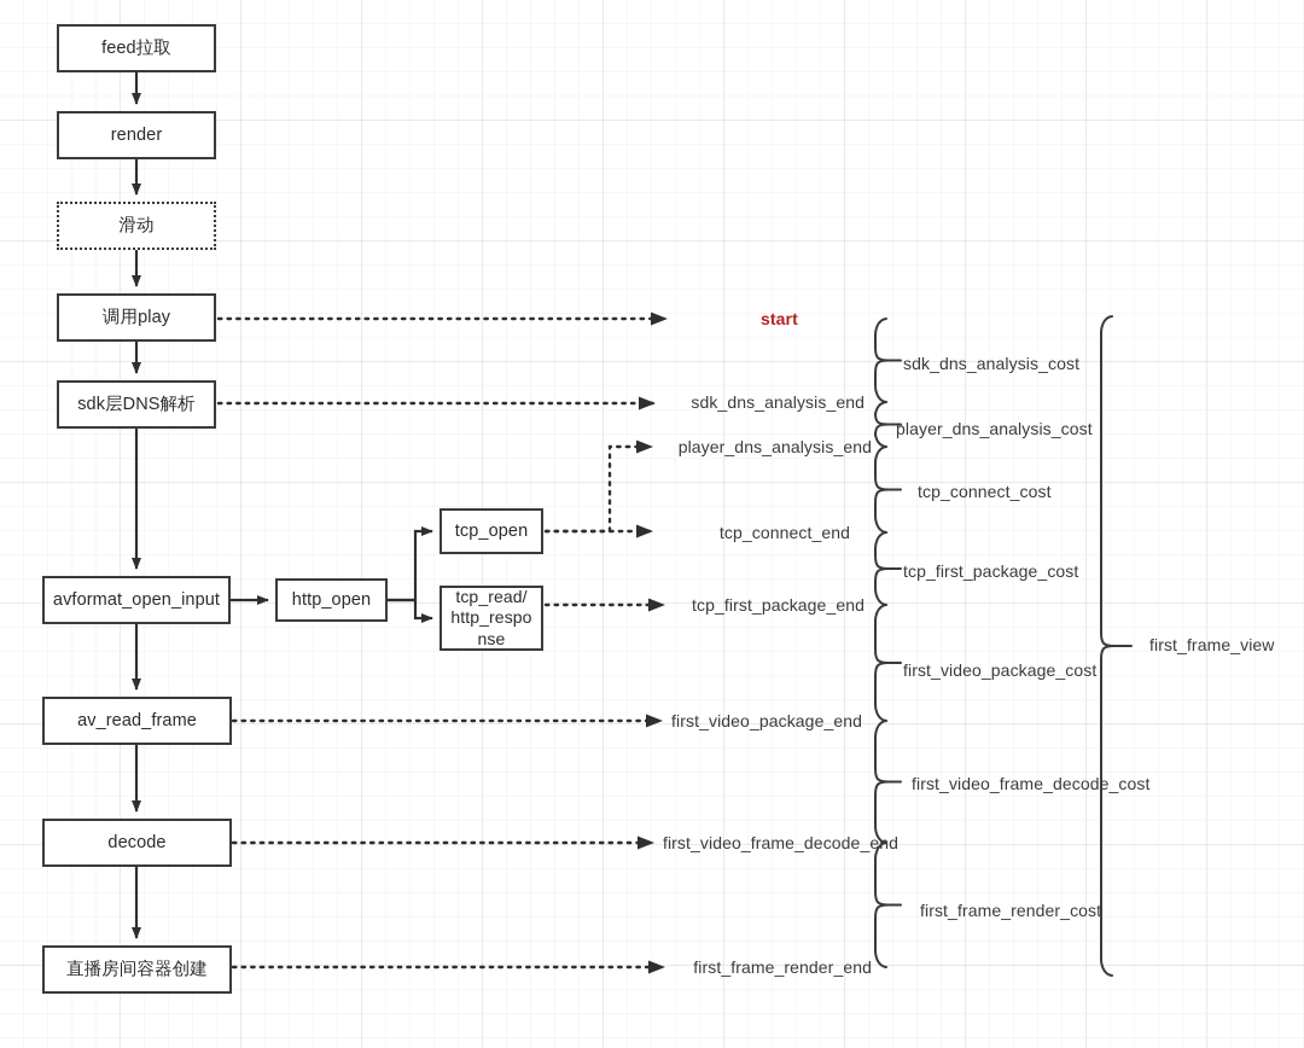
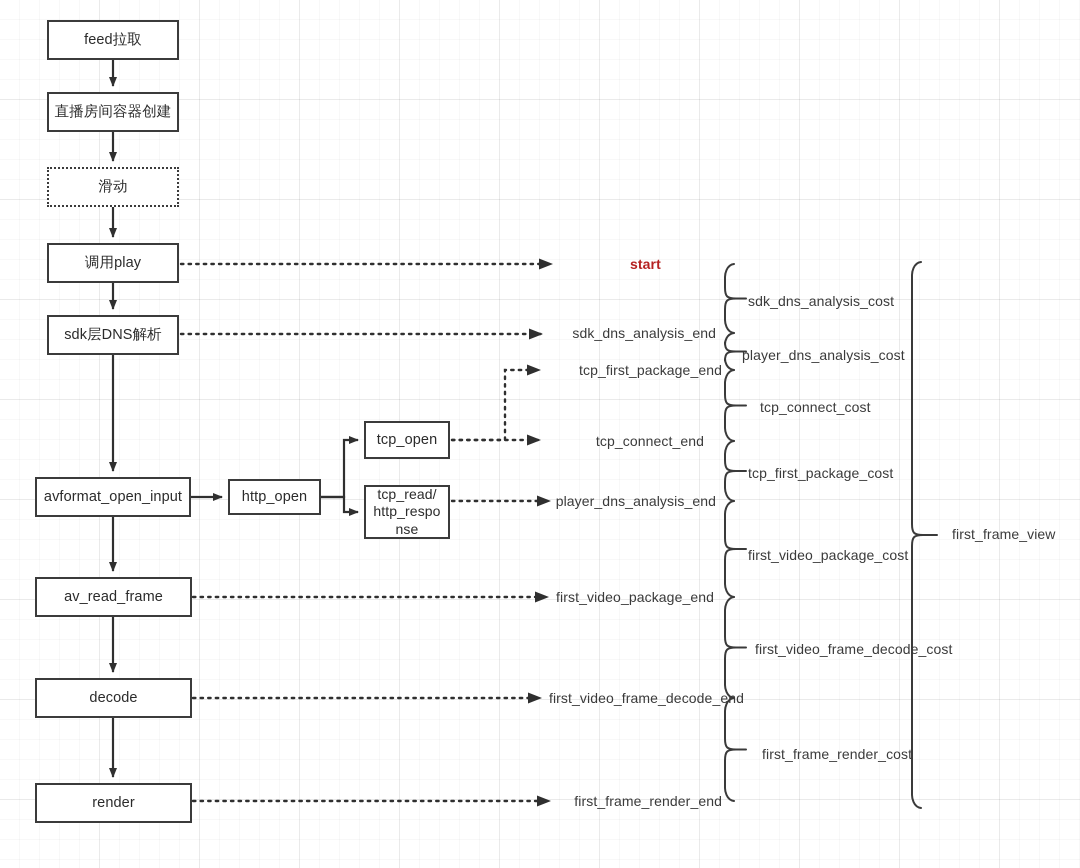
  feed拉取
- render
+ 直播房间容器创建
  滑动
  调用play
  sdk层DNS解析
  avformat_open_input
  http_open
  tcp_open
  tcp_read/
  http_respo
  nse
  av_read_frame
  decode
- 直播房间容器创建
+ render
  start
  sdk_dns_analysis_end
- player_dns_analysis_end
+ tcp_first_package_end
  tcp_connect_end
- tcp_first_package_end
+ player_dns_analysis_end
  first_video_package_end
  first_video_frame_decode_end
  first_frame_render_end
  sdk_dns_analysis_cost
  player_dns_analysis_cost
  tcp_connect_cost
  tcp_first_package_cost
  first_video_package_cost
  first_video_frame_decode_cost
  first_frame_render_cost
  first_frame_view
